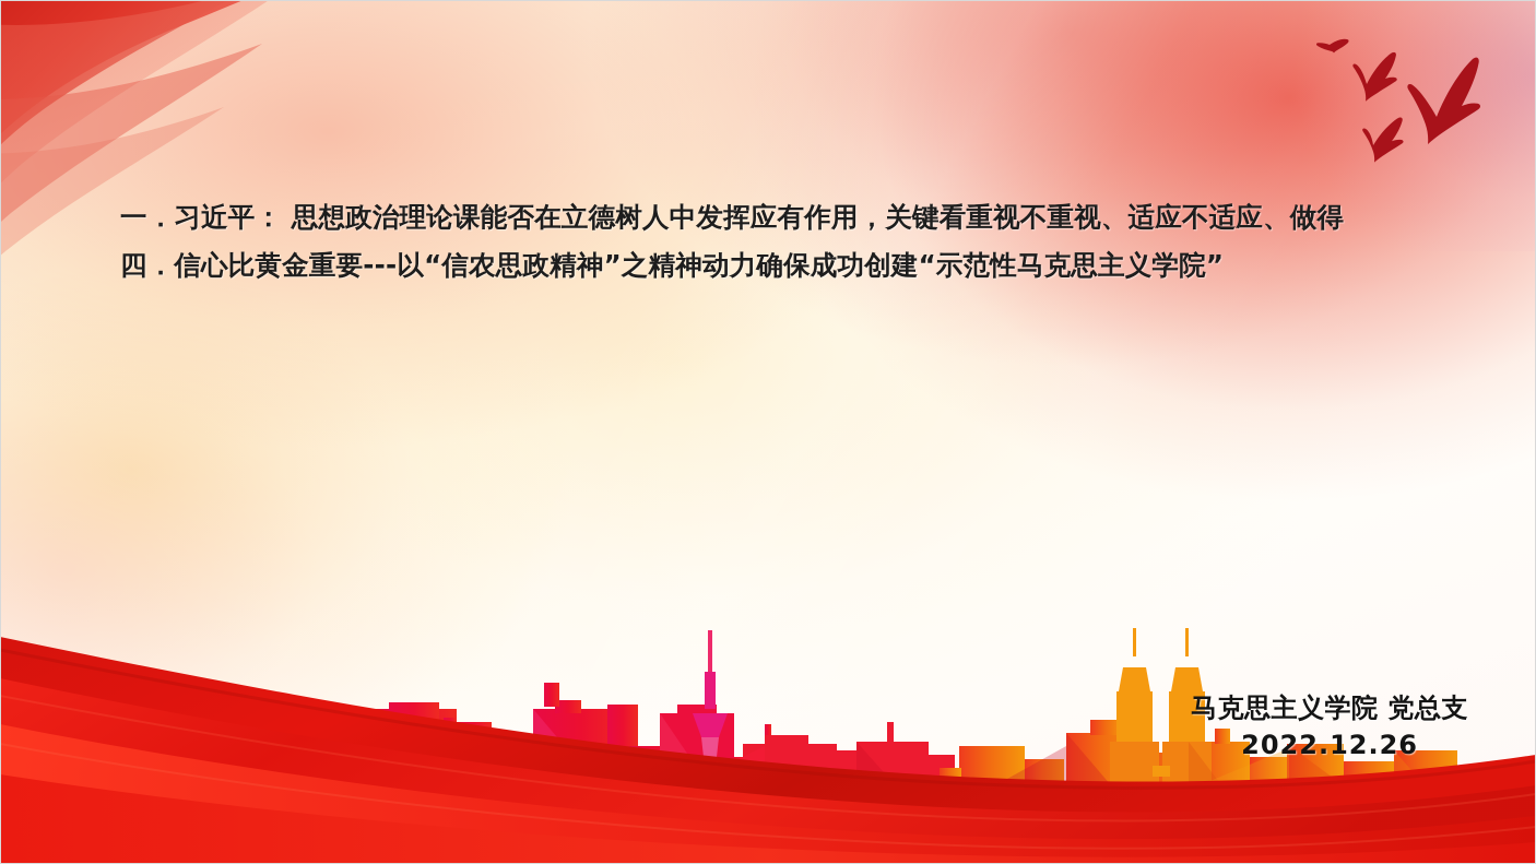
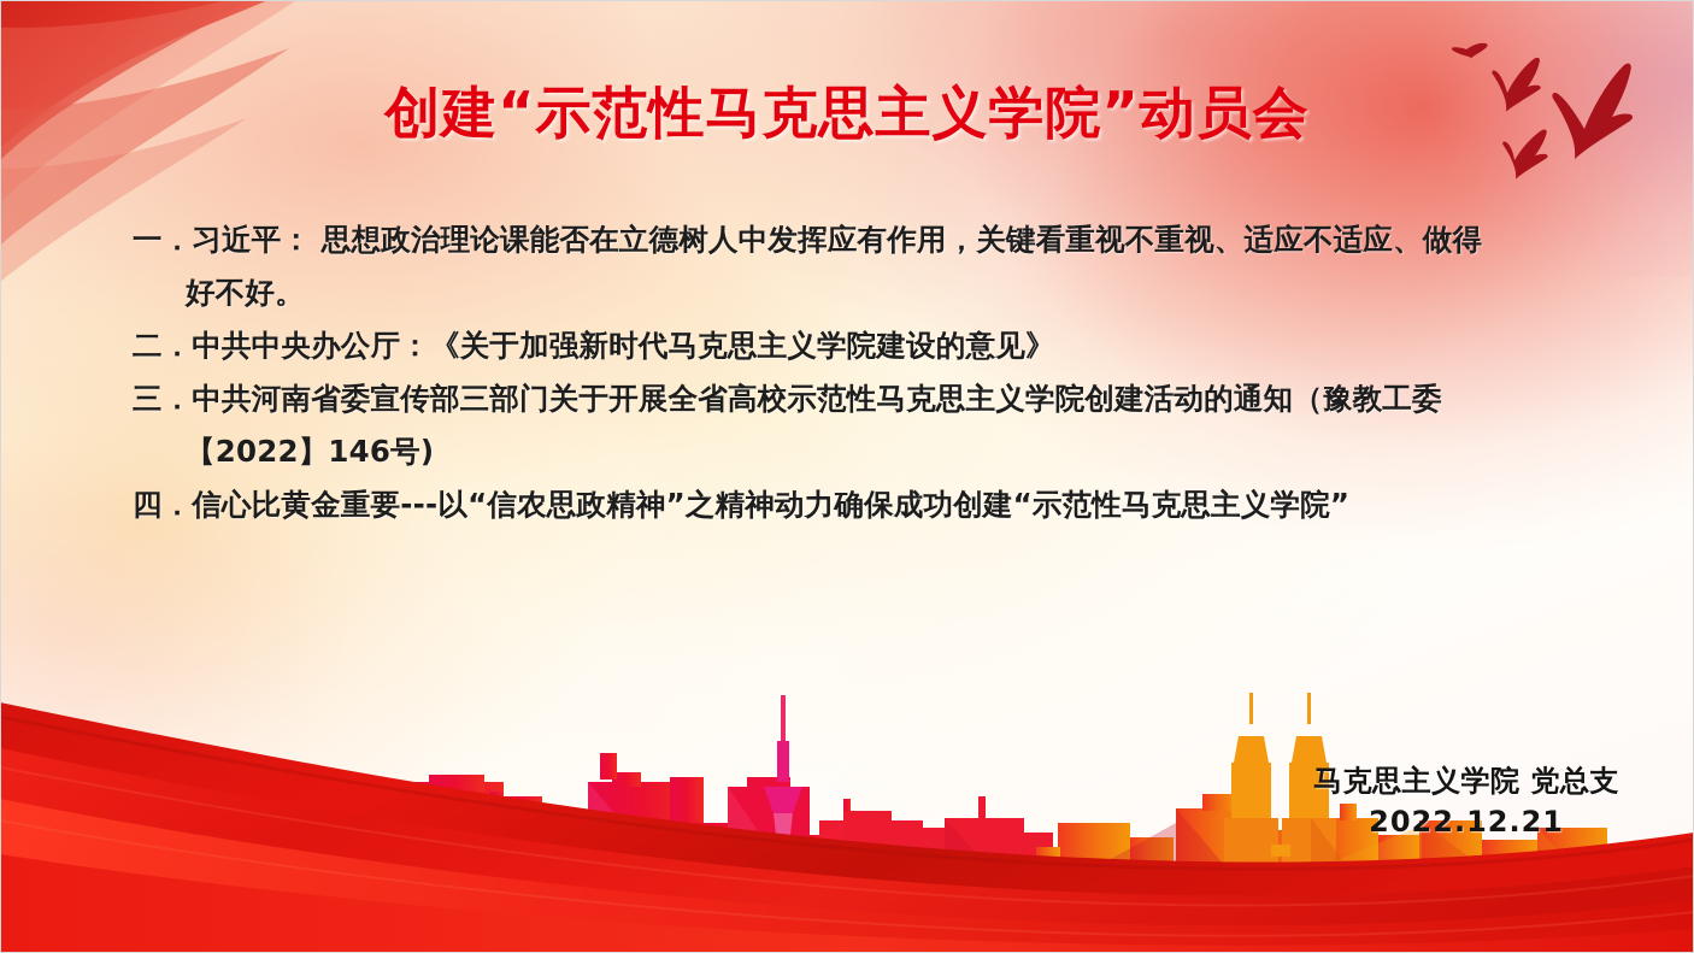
+ 创建“示范性马克思主义学院”动员会
  一．习近平： 思想政治理论课能否在立德树人中发挥应有作用，关键看重视不重视、适应不适应、做得
+ 好不好。
+ 二．中共中央办公厅：《关于加强新时代马克思主义学院建设的意见》
+ 三．中共河南省委宣传部三部门关于开展全省高校示范性马克思主义学院创建活动的通知（豫教工委
+ 【2022】146号)
  四．信心比黄金重要---以“信农思政精神”之精神动力确保成功创建“示范性马克思主义学院”
  马克思主义学院 党总支
- 2022.12.26
+ 2022.12.21
